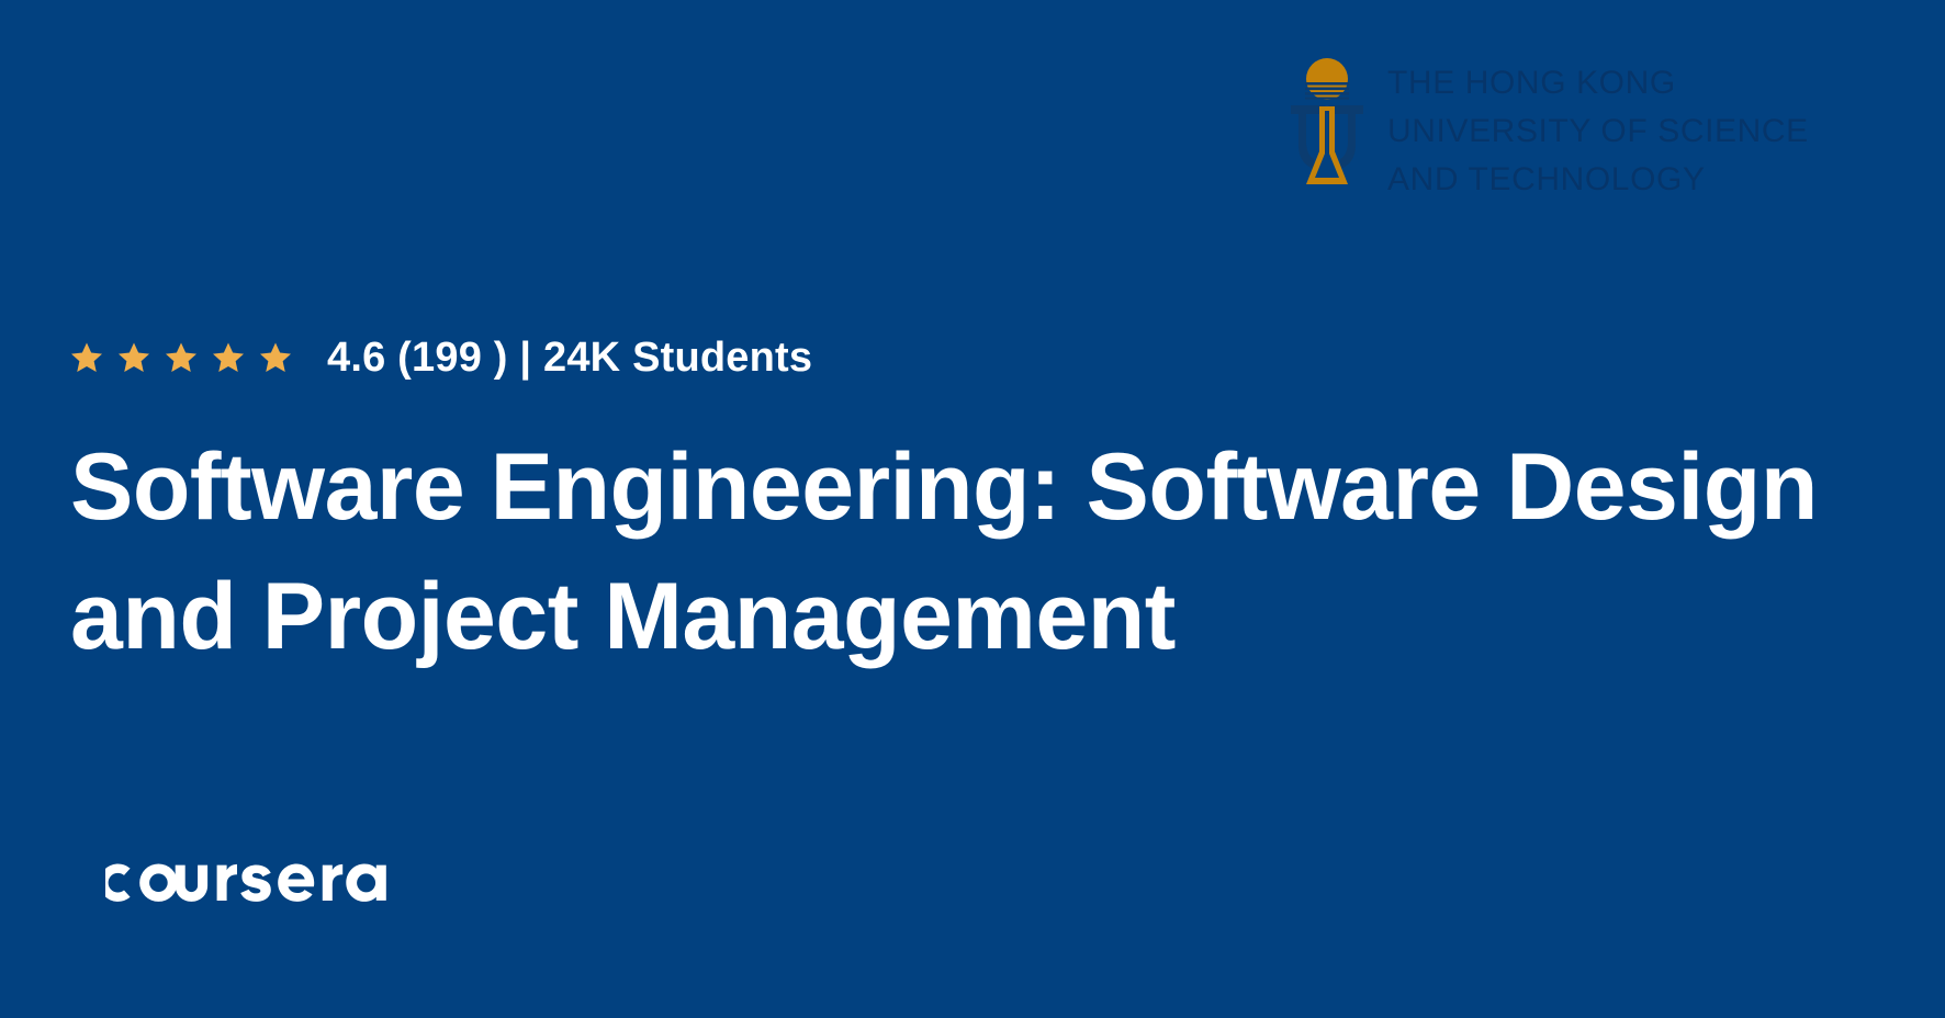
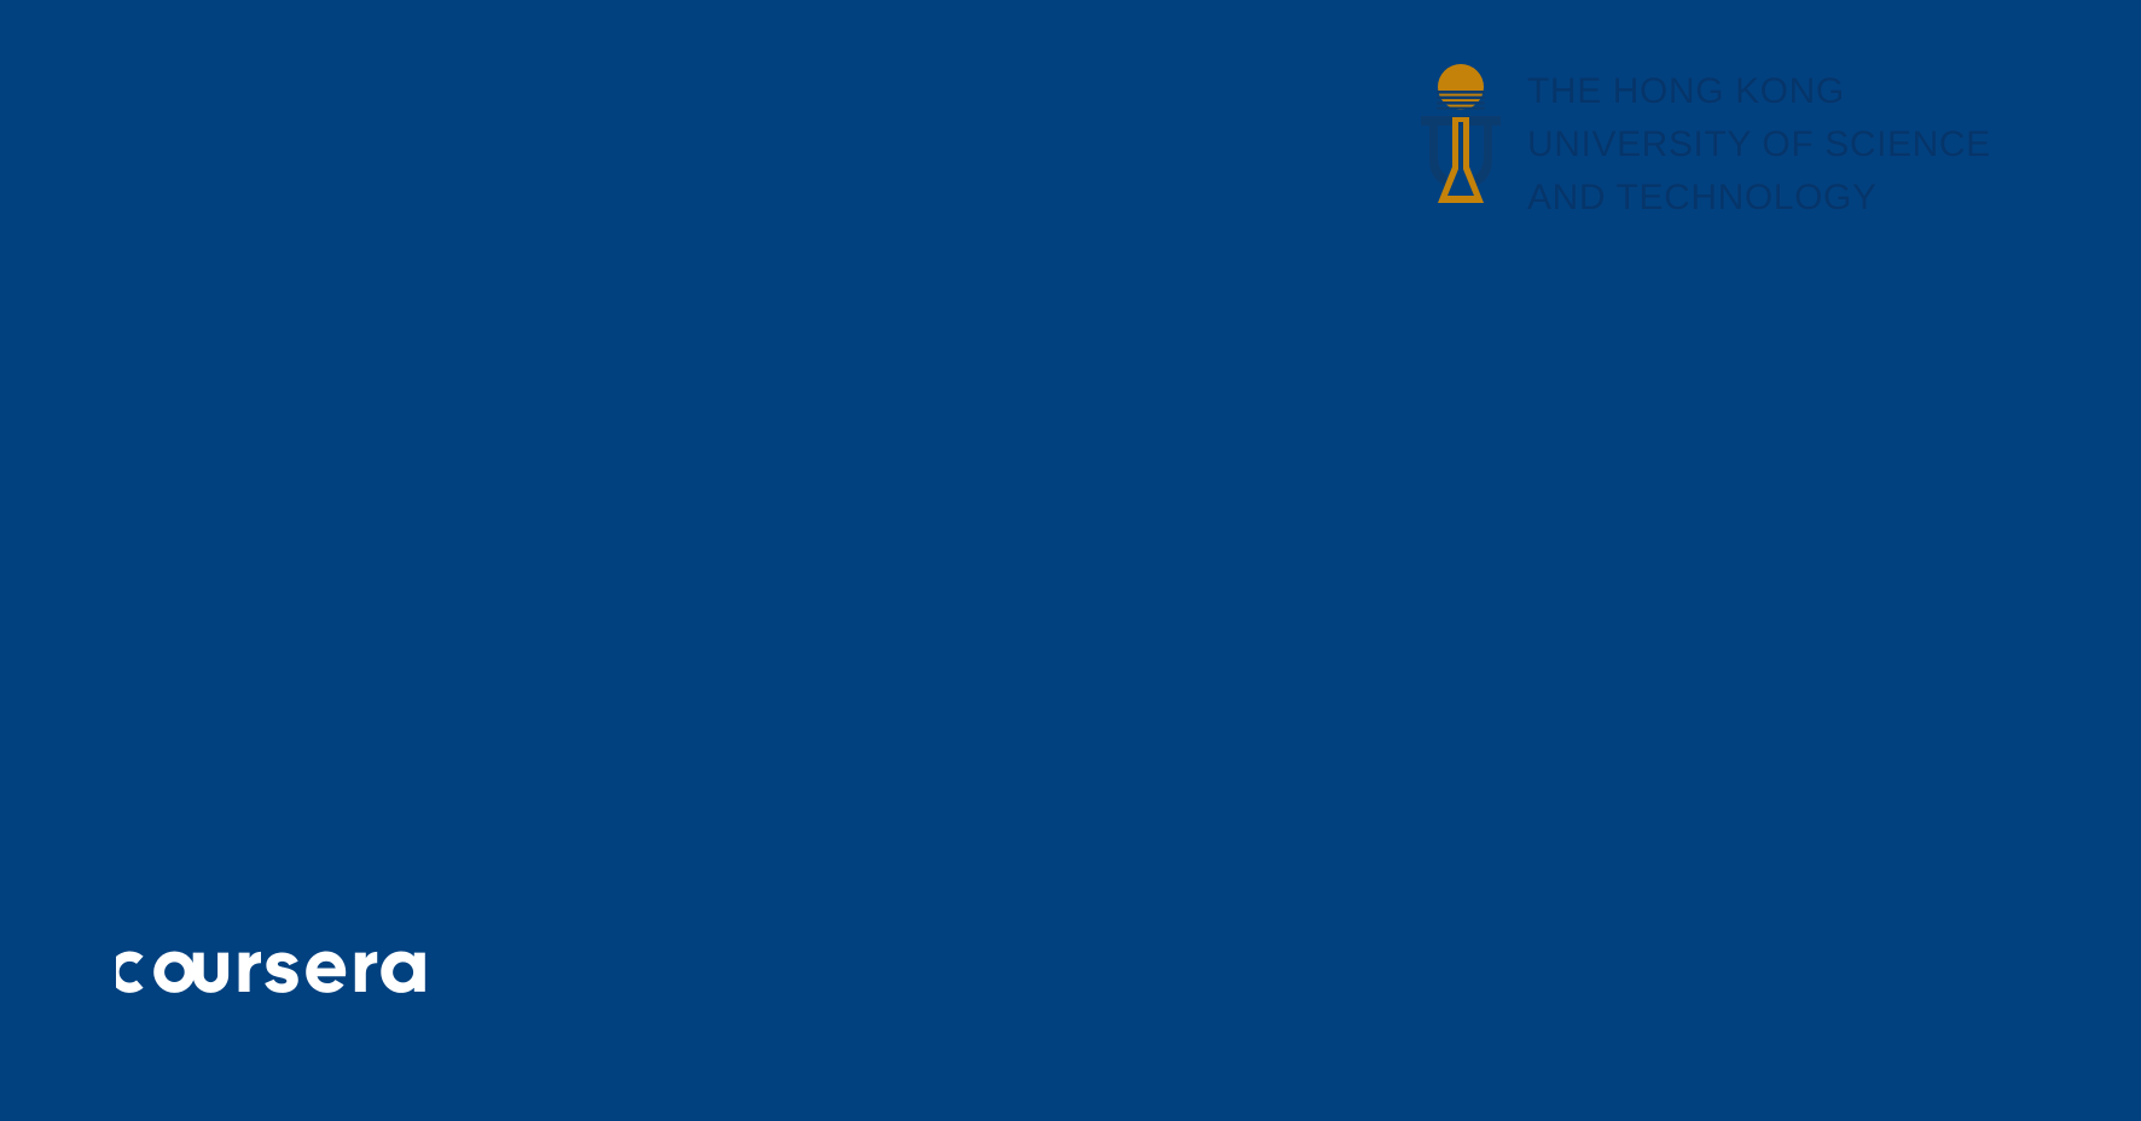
- 4.6 (199 ) | 24K Students
- Software Engineering: Software Design and Project Management
